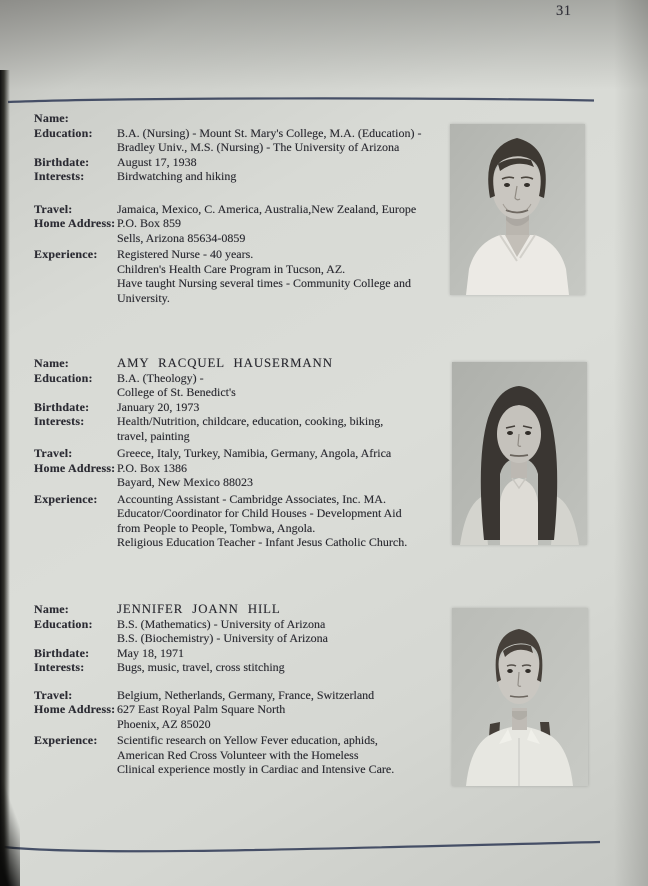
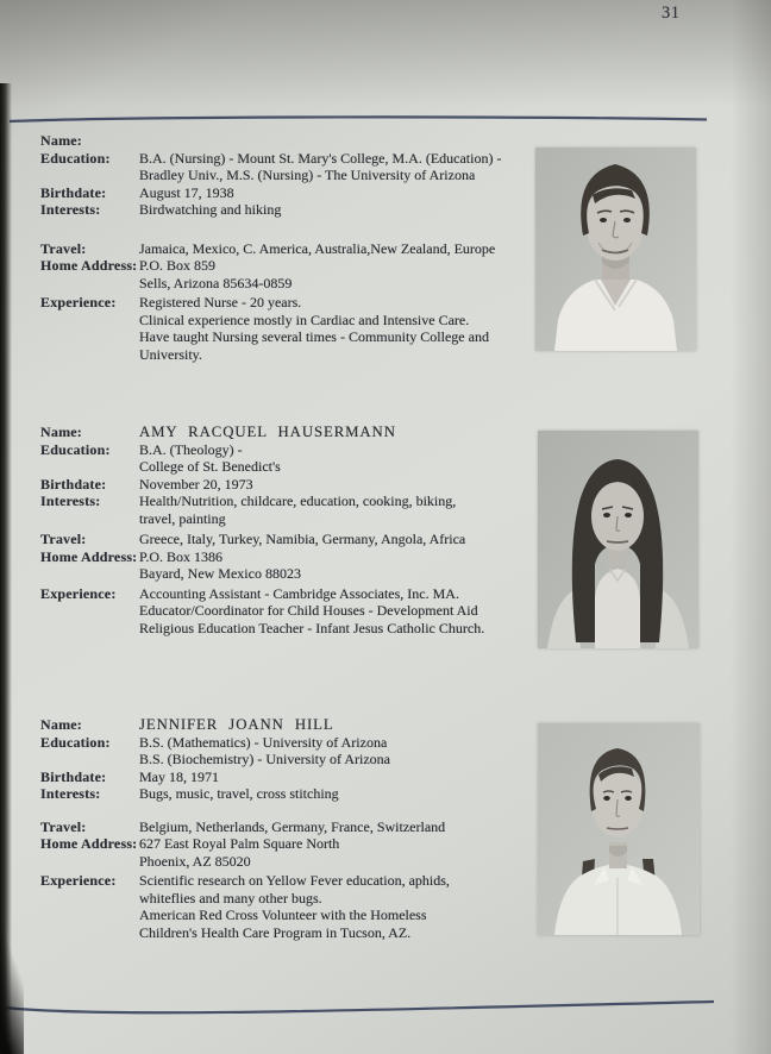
  31
  Name:
  Education:
  B.A. (Nursing) - Mount St. Mary's College, M.A. (Education) -
  Bradley Univ., M.S. (Nursing) - The University of Arizona
  Birthdate:
  August 17, 1938
  Interests:
  Birdwatching and hiking
  Travel:
  Jamaica, Mexico, C. America, Australia,New Zealand, Europe
  Home Address:
  P.O. Box 859
  Sells, Arizona 85634-0859
  Experience:
- Registered Nurse - 40 years.
+ Registered Nurse - 20 years.
- Children's Health Care Program in Tucson, AZ.
+ Clinical experience mostly in Cardiac and Intensive Care.
  Have taught Nursing several times - Community College and
  University.
  Name:
  AMY RACQUEL HAUSERMANN
  Education:
  B.A. (Theology) -
  College of St. Benedict's
  Birthdate:
- January 20, 1973
+ November 20, 1973
  Interests:
  Health/Nutrition, childcare, education, cooking, biking,
  travel, painting
  Travel:
  Greece, Italy, Turkey, Namibia, Germany, Angola, Africa
  Home Address:
  P.O. Box 1386
  Bayard, New Mexico 88023
  Experience:
  Accounting Assistant - Cambridge Associates, Inc. MA.
  Educator/Coordinator for Child Houses - Development Aid
- from People to People, Tombwa, Angola.
  Religious Education Teacher - Infant Jesus Catholic Church.
  Name:
  JENNIFER JOANN HILL
  Education:
  B.S. (Mathematics) - University of Arizona
  B.S. (Biochemistry) - University of Arizona
  Birthdate:
  May 18, 1971
  Interests:
  Bugs, music, travel, cross stitching
  Travel:
  Belgium, Netherlands, Germany, France, Switzerland
  Home Address:
  627 East Royal Palm Square North
  Phoenix, AZ 85020
  Experience:
  Scientific research on Yellow Fever education, aphids,
+ whiteflies and many other bugs.
  American Red Cross Volunteer with the Homeless
- Clinical experience mostly in Cardiac and Intensive Care.
+ Children's Health Care Program in Tucson, AZ.
